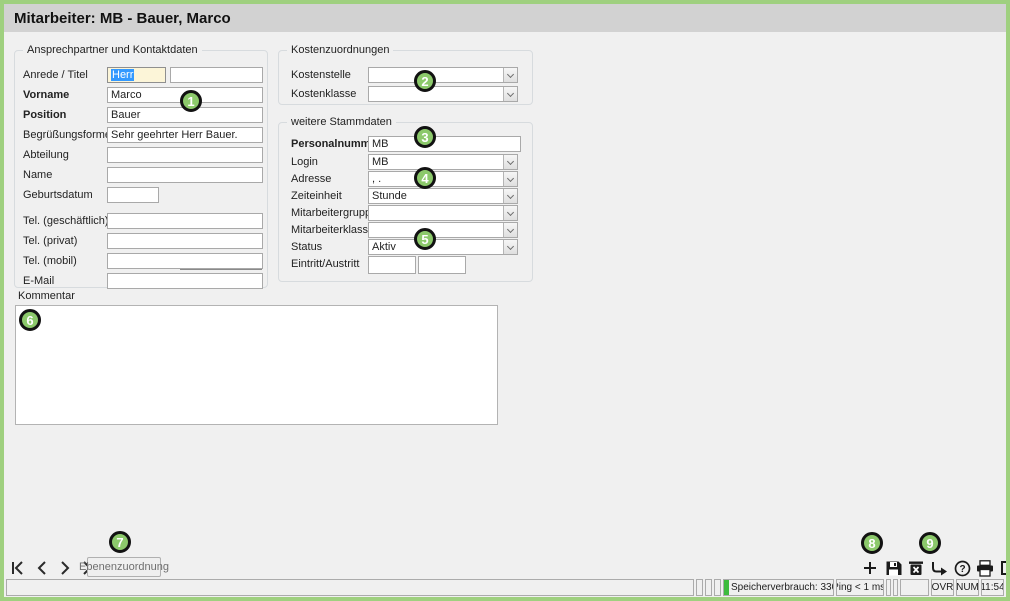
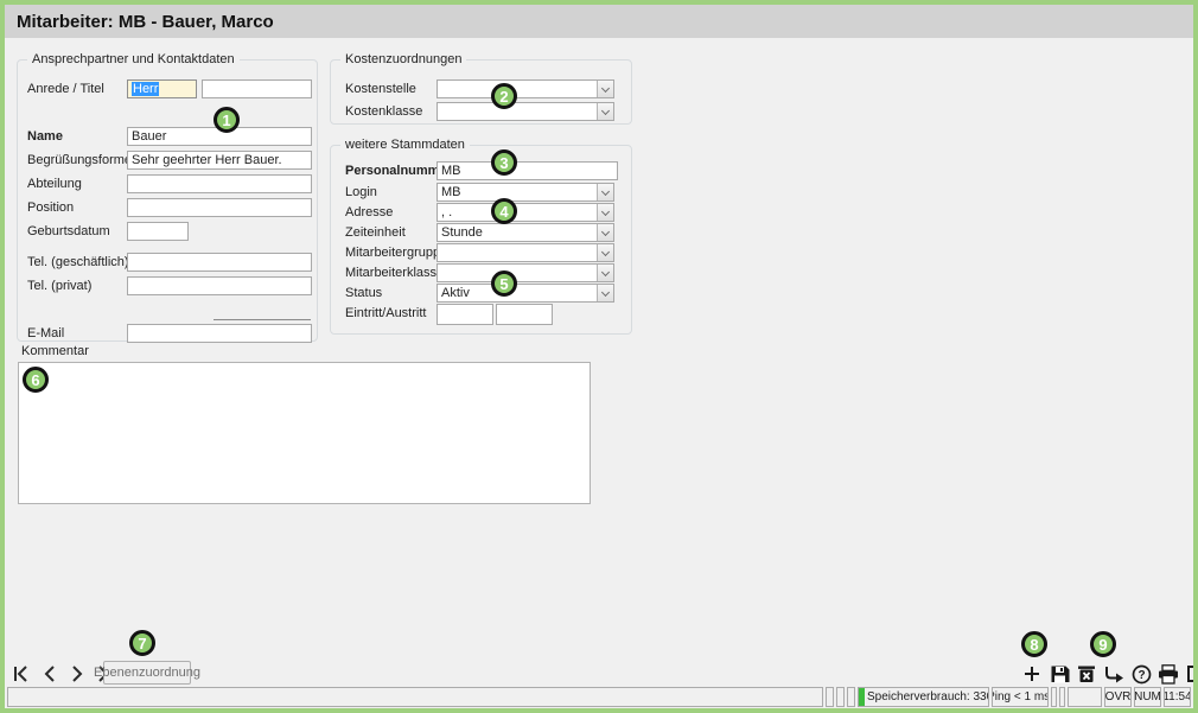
  Mitarbeiter: MB - Bauer, Marco
  Ansprechpartner und Kontaktdaten
  Anrede / Titel
  Herr
- Vorname
- Marco
- Position
+ Name
  Bauer
  Begrüßungsform
  Sehr geehrter Herr Bauer.
  Abteilung
- Name
+ Position
  Geburtsdatum
  Tel. (geschäftlich
  Tel. (privat)
- Tel. (mobil)
  E-Mail
  Kostenzuordnungen
  Kostenstelle
  Kostenklasse
  weitere Stammdaten
  Personalnumm
  MB
  Login
  MB
  Adresse
  , .
  Zeiteinheit
  Stunde
  Mitarbeitergrup
  Mitarbeiterklass
  Status
  Aktiv
  Eintritt/Austritt
  Kommentar
  1
  2
  3
  4
  5
  6
  7
  8
  9
  benenzuordnun
  ?
  Speicherverbrauch: 33
  ing < 1 ms
  OVR
  NUM
  11:54
